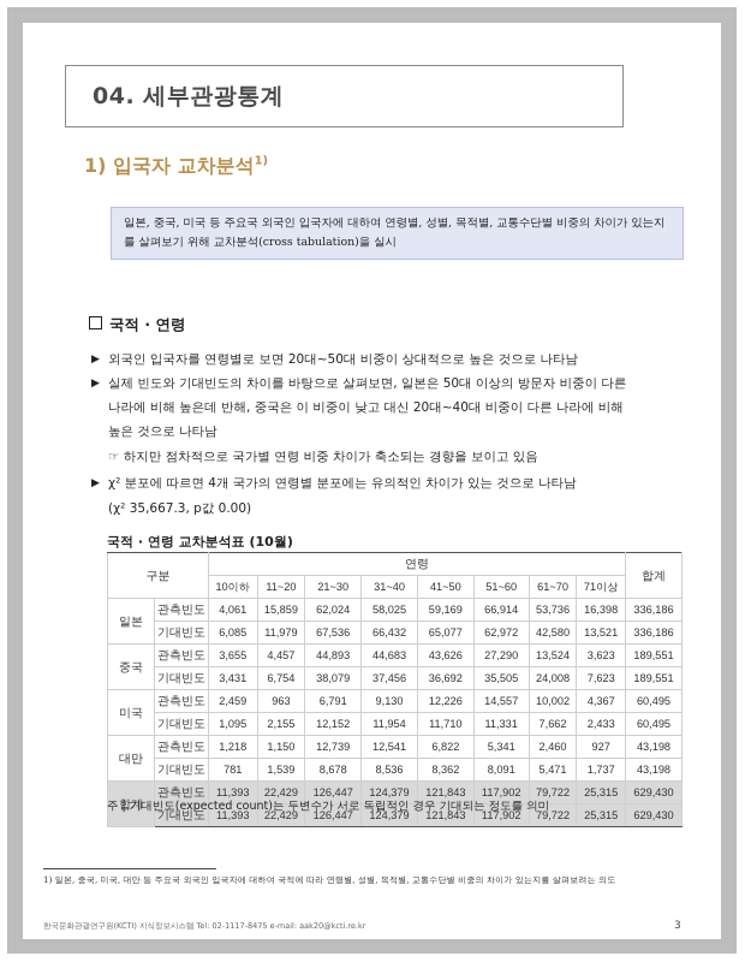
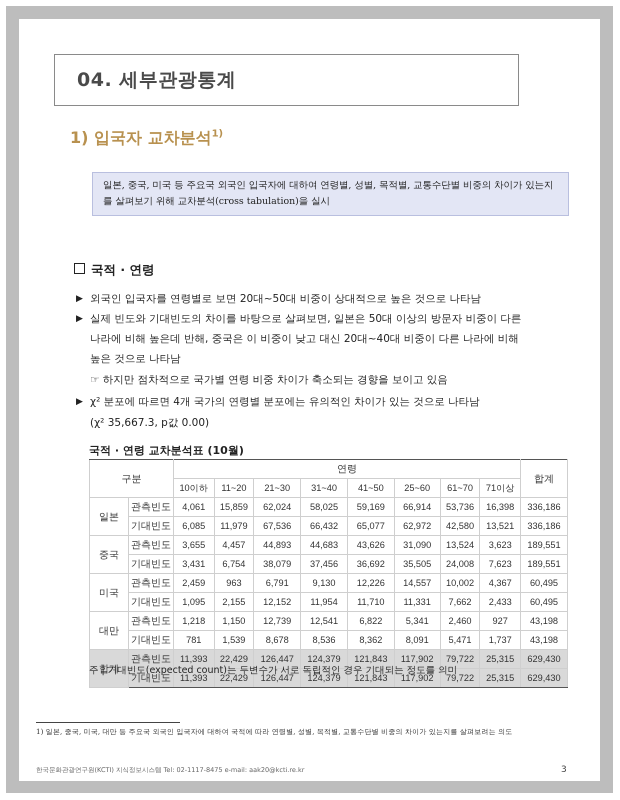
  04. 세부관광통계
  1) 입국자 교차분석1)
  일본, 중국, 미국 등 주요국 외국인 입국자에 대하여 연령별, 성별, 목적별, 교통수단별 비중의 차이가 있는지를 살펴보기 위해 교차분석(cross tabulation)을 실시
  국적 · 연령
  ▶
  외국인 입국자를 연령별로 보면 20대~50대 비중이 상대적으로 높은 것으로 나타남
  ▶
  실제 빈도와 기대빈도의 차이를 바탕으로 살펴보면, 일본은 50대 이상의 방문자 비중이 다른
  나라에 비해 높은데 반해, 중국은 이 비중이 낮고 대신 20대~40대 비중이 다른 나라에 비해
  높은 것으로 나타남
  ☞ 하지만 점차적으로 국가별 연령 비중 차이가 축소되는 경향을 보이고 있음
  ▶
  χ² 분포에 따르면 4개 국가의 연령별 분포에는 유의적인 차이가 있는 것으로 나타남
  (χ² 35,667.3, p값 0.00)
  국적 · 연령 교차분석표 (10월)
  구분	연령	합계
- 10이하	11~20	21~30	31~40	41~50	51~60	61~70	71이상
+ 10이하	11~20	21~30	31~40	41~50	25~60	61~70	71이상
  일본	관측빈도	4,061	15,859	62,024	58,025	59,169	66,914	53,736	16,398	336,186
  기대빈도	6,085	11,979	67,536	66,432	65,077	62,972	42,580	13,521	336,186
- 중국	관측빈도	3,655	4,457	44,893	44,683	43,626	27,290	13,524	3,623	189,551
+ 중국	관측빈도	3,655	4,457	44,893	44,683	43,626	31,090	13,524	3,623	189,551
  기대빈도	3,431	6,754	38,079	37,456	36,692	35,505	24,008	7,623	189,551
  미국	관측빈도	2,459	963	6,791	9,130	12,226	14,557	10,002	4,367	60,495
  기대빈도	1,095	2,155	12,152	11,954	11,710	11,331	7,662	2,433	60,495
  대만	관측빈도	1,218	1,150	12,739	12,541	6,822	5,341	2,460	927	43,198
  기대빈도	781	1,539	8,678	8,536	8,362	8,091	5,471	1,737	43,198
  합계	관측빈도	11,393	22,429	126,447	124,379	121,843	117,902	79,722	25,315	629,430
  기대빈도	11,393	22,429	126,447	124,379	121,843	117,902	79,722	25,315	629,430
  주 | 기대빈도(expected count)는 두변수가 서로 독립적인 경우 기대되는 정도를 의미
  1) 일본, 중국, 미국, 대만 등 주요국 외국인 입국자에 대하여 국적에 따라 연령별, 성별, 목적별, 교통수단별 비중의 차이가 있는지를 살펴보려는 의도
  한국문화관광연구원(KCTI) 지식정보시스템 Tel: 02-1117-8475 e-mail: aak20@kcti.re.kr
  3
